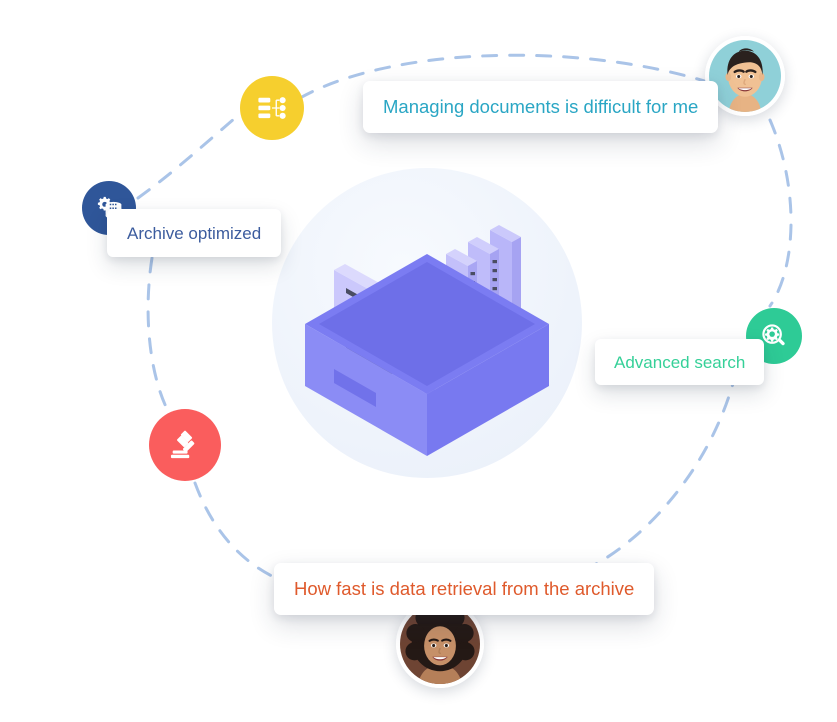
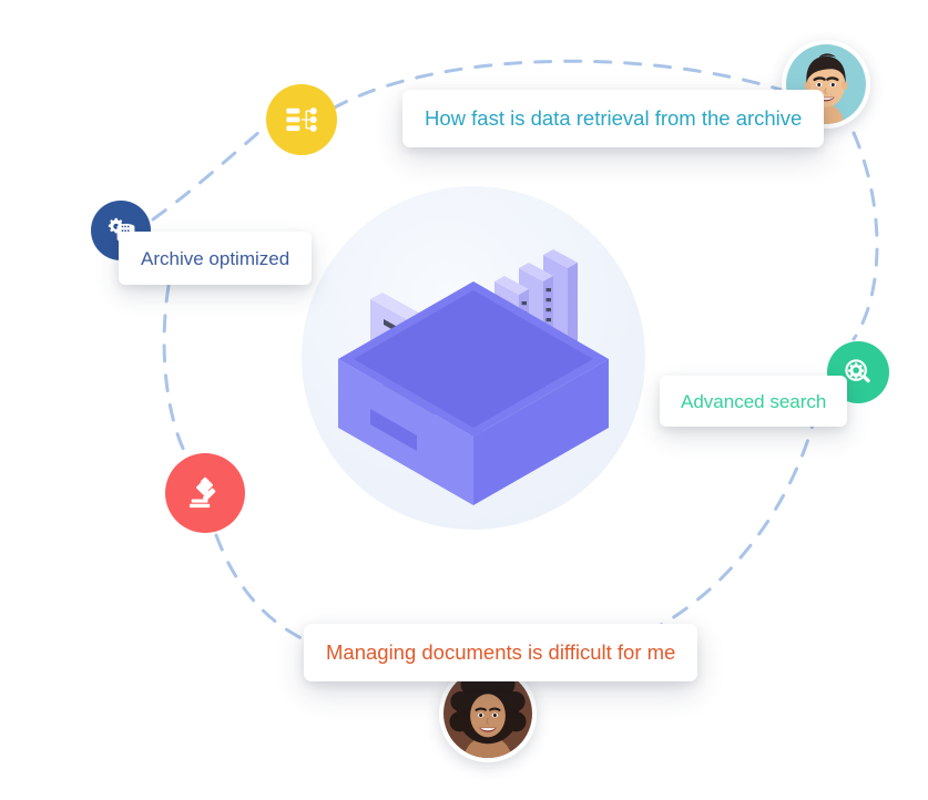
- Managing documents is difficult for me
+ How fast is data retrieval from the archive
  Archive optimized
  Advanced search
- How fast is data retrieval from the archive
+ Managing documents is difficult for me
